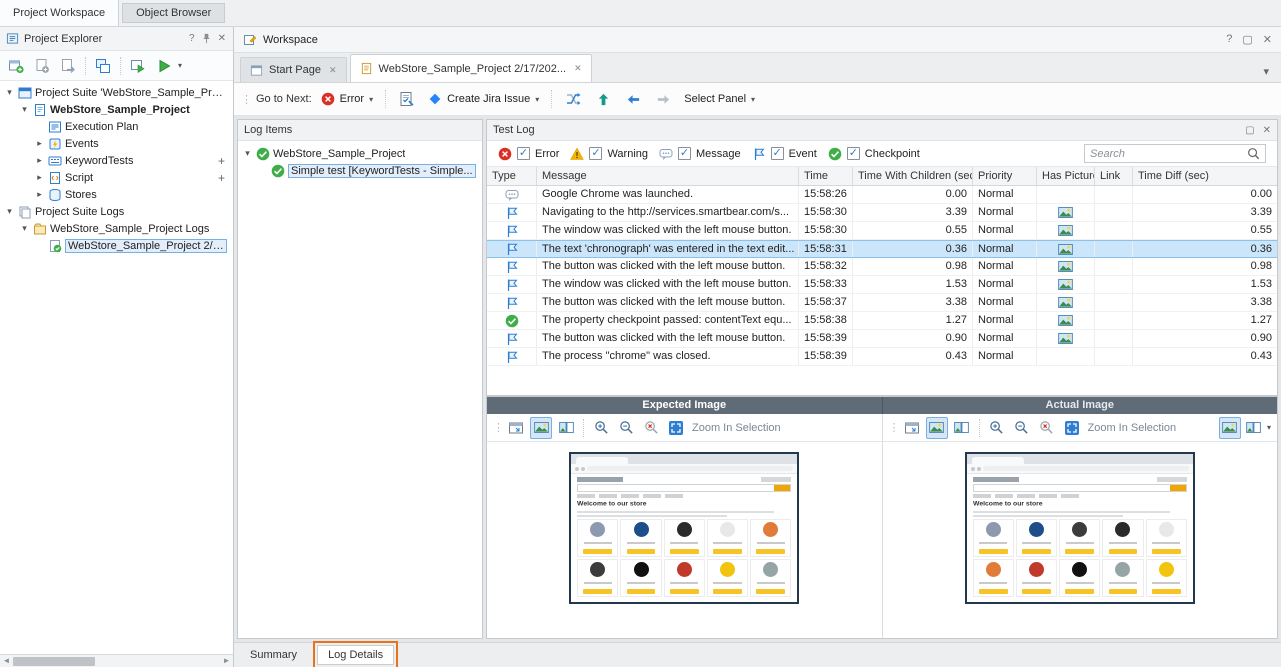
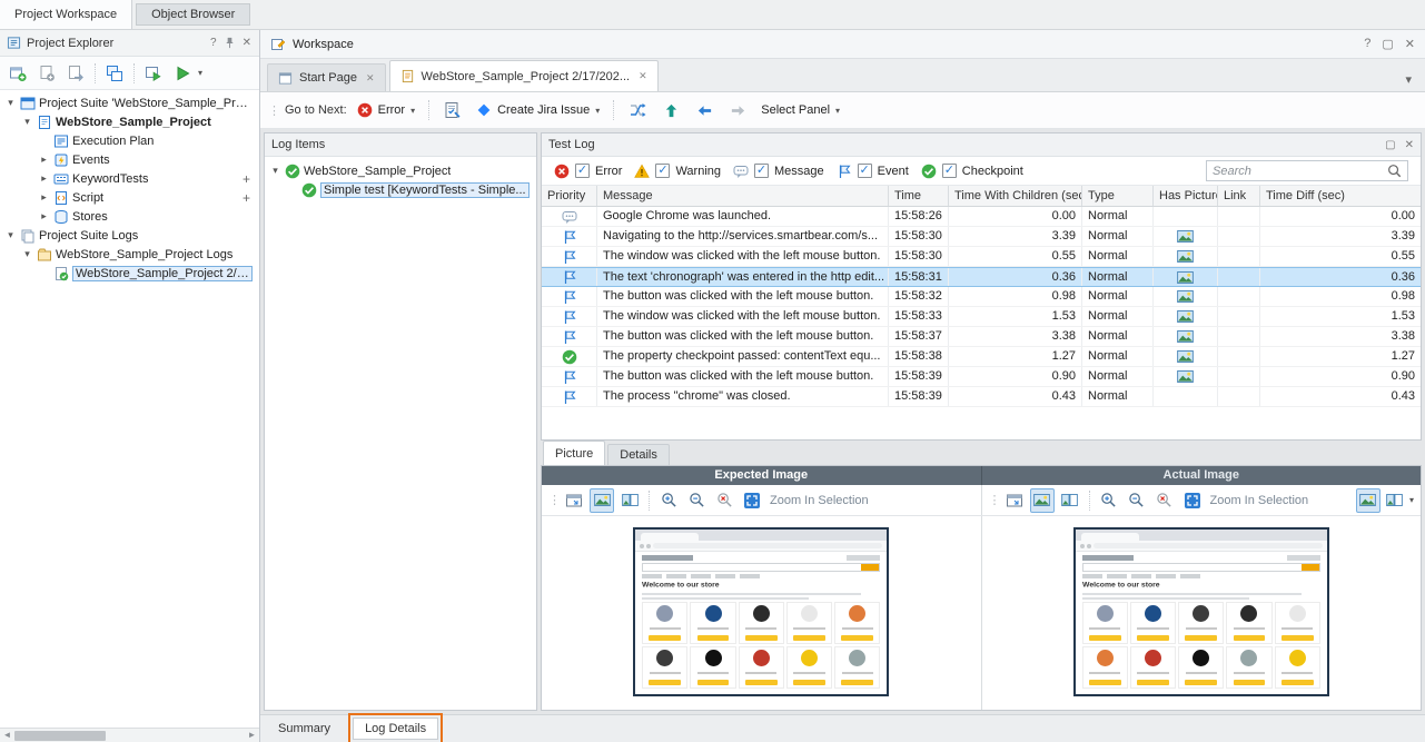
  Project Workspace
  Object Browser
  Project Explorer
  ?
  ✕
  ▾
  ▾
  Project Suite 'WebStore_Sample_Proje
  ▾
  WebStore_Sample_Project
  Execution Plan
  ▸
  Events
  ▸
  KeywordTests
  +
  ▸
  Script
  +
  ▸
  Stores
  ▾
  Project Suite Logs
  ▾
  WebStore_Sample_Project Logs
  WebStore_Sample_Project 2/17/
  ◄
  ►
  Workspace
  ?
  ▢
  ✕
  Start Page
  ✕
  WebStore_Sample_Project 2/17/202...
  ✕
  ▾
  ⋮
  Go to Next:
  Error
  ▾
  Create Jira Issue
  ▾
  Select Panel
  ▾
  Log Items
  ▾
  WebStore_Sample_Project
  Simple test [KeywordTests - Simple...
  Test Log
  ▢
  ✕
  ✓
  Error
  ✓
  Warning
  ✓
  Message
  ✓
  Event
  ✓
  Checkpoint
  Search
- Type
+ Priority
  Message
  Time
  Time With Children (sec
- Priority
+ Type
  Has Pictur
  Link
  Time Diff (sec)
  Google Chrome was launched.
  15:58:26
  0.00
  Normal
  0.00
  Navigating to the http://services.smartbear.com/s...
  15:58:30
  3.39
  Normal
  3.39
  The window was clicked with the left mouse button.
  15:58:30
  0.55
  Normal
  0.55
- The text 'chronograph' was entered in the text edit...
+ The text 'chronograph' was entered in the http edit...
  15:58:31
  0.36
  Normal
  0.36
  The button was clicked with the left mouse button.
  15:58:32
  0.98
  Normal
  0.98
  The window was clicked with the left mouse button.
  15:58:33
  1.53
  Normal
  1.53
  The button was clicked with the left mouse button.
  15:58:37
  3.38
  Normal
  3.38
  The property checkpoint passed: contentText equ...
  15:58:38
  1.27
  Normal
  1.27
  The button was clicked with the left mouse button.
  15:58:39
  0.90
  Normal
  0.90
  The process "chrome" was closed.
  15:58:39
  0.43
  Normal
  0.43
+ Picture
+ Details
  Expected Image
  Actual Image
  ⋮
  Zoom In Selection
  ⋮
  Zoom In Selection
  ▾
  Summary
  Log Details
